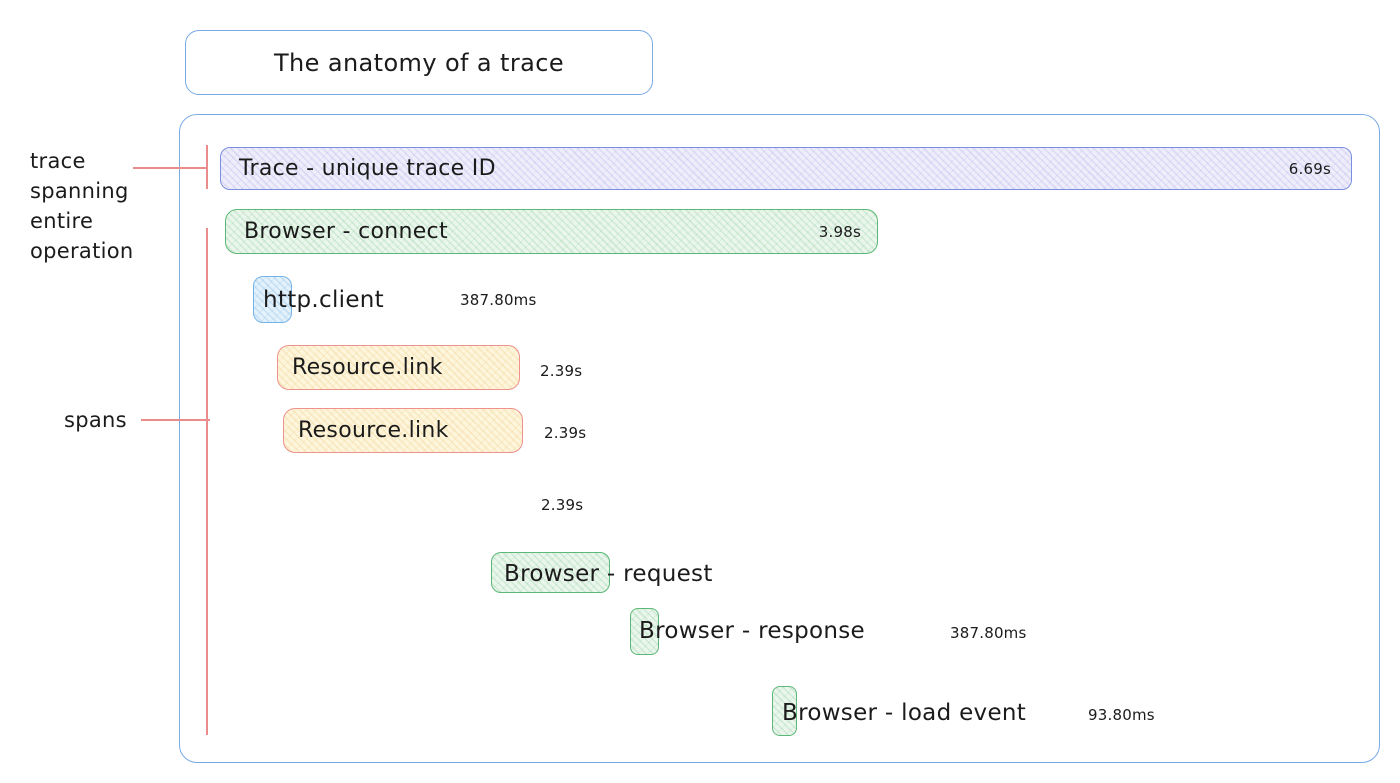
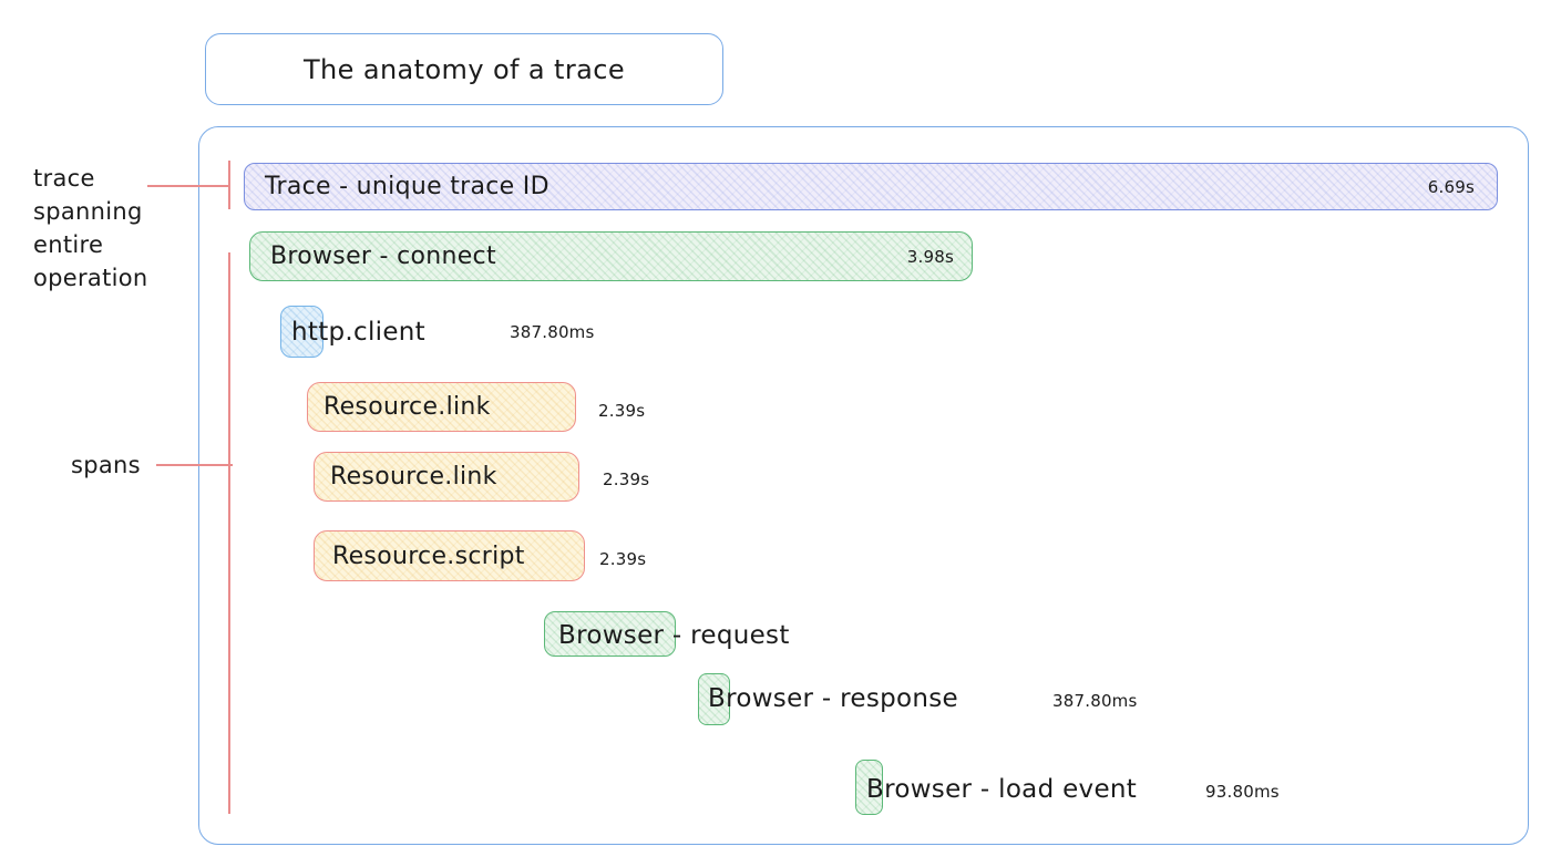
  The anatomy of a trace
  trace
  spanning
  entire
  operation
  spans
  Trace - unique trace ID
  6.69s
  Browser - connect
  3.98s
  http.client
  387.80ms
  Resource.link
  2.39s
  Resource.link
  2.39s
+ Resource.script
  2.39s
  Browser - request
  Browser - response
  387.80ms
  Browser - load event
  93.80ms
